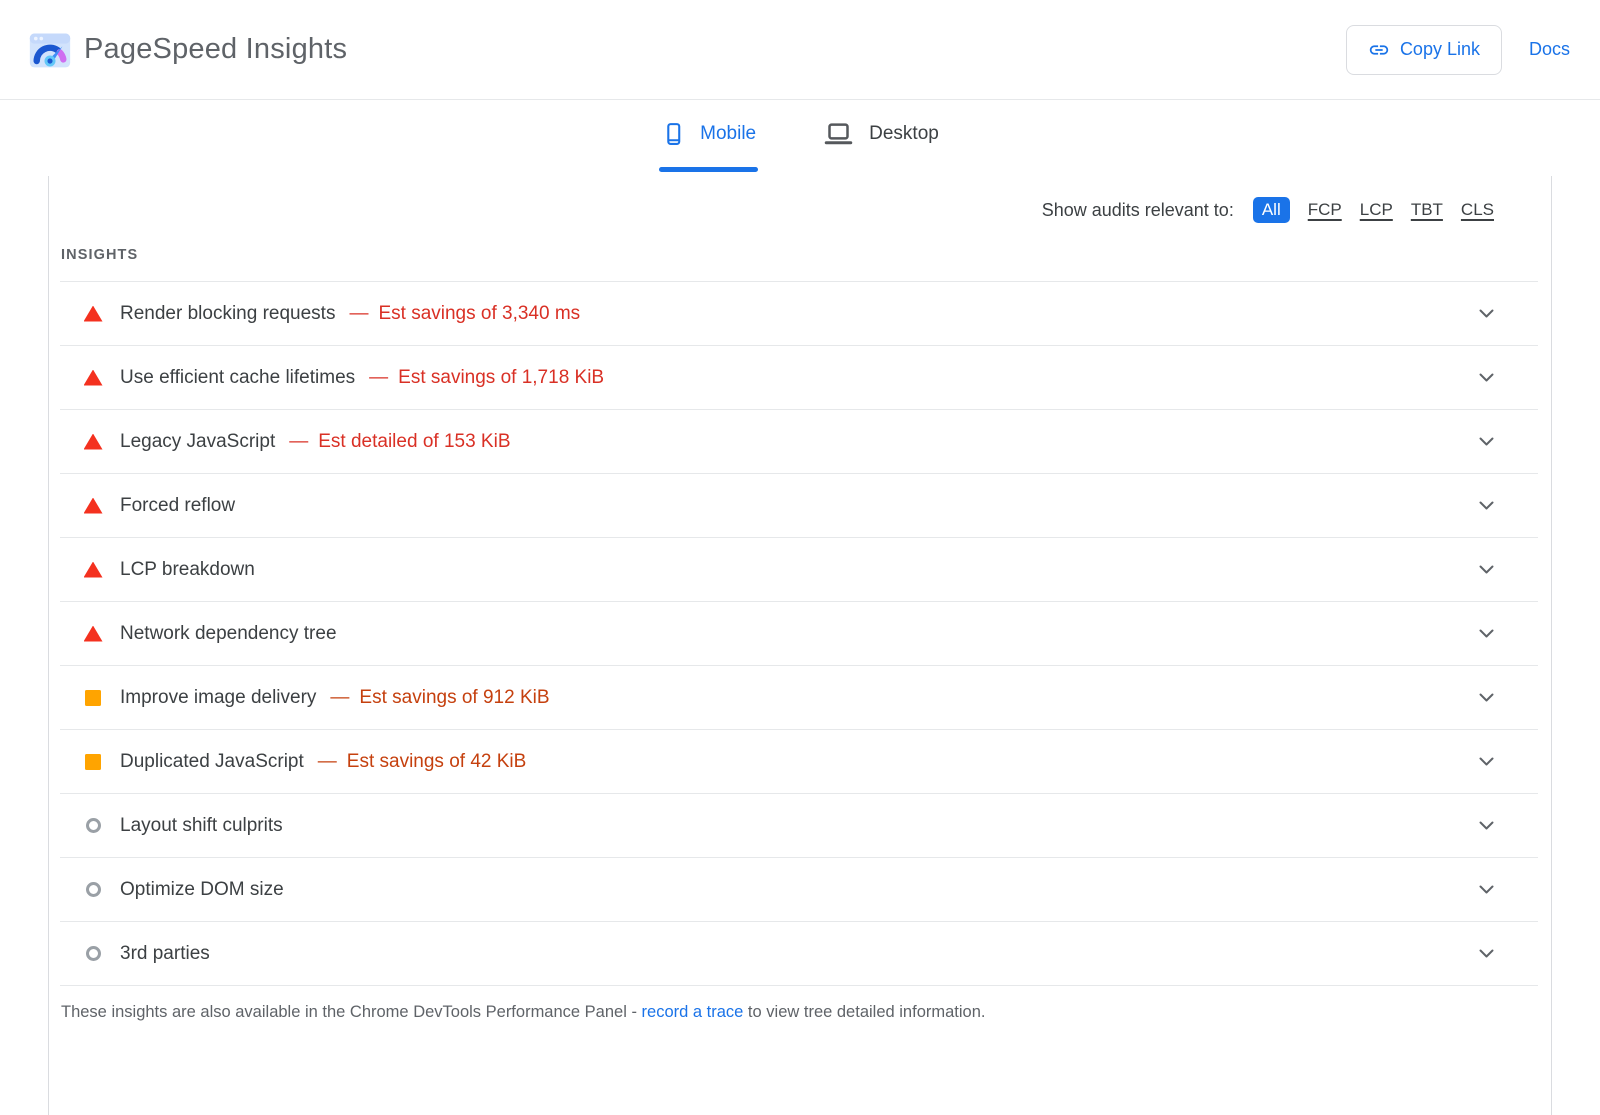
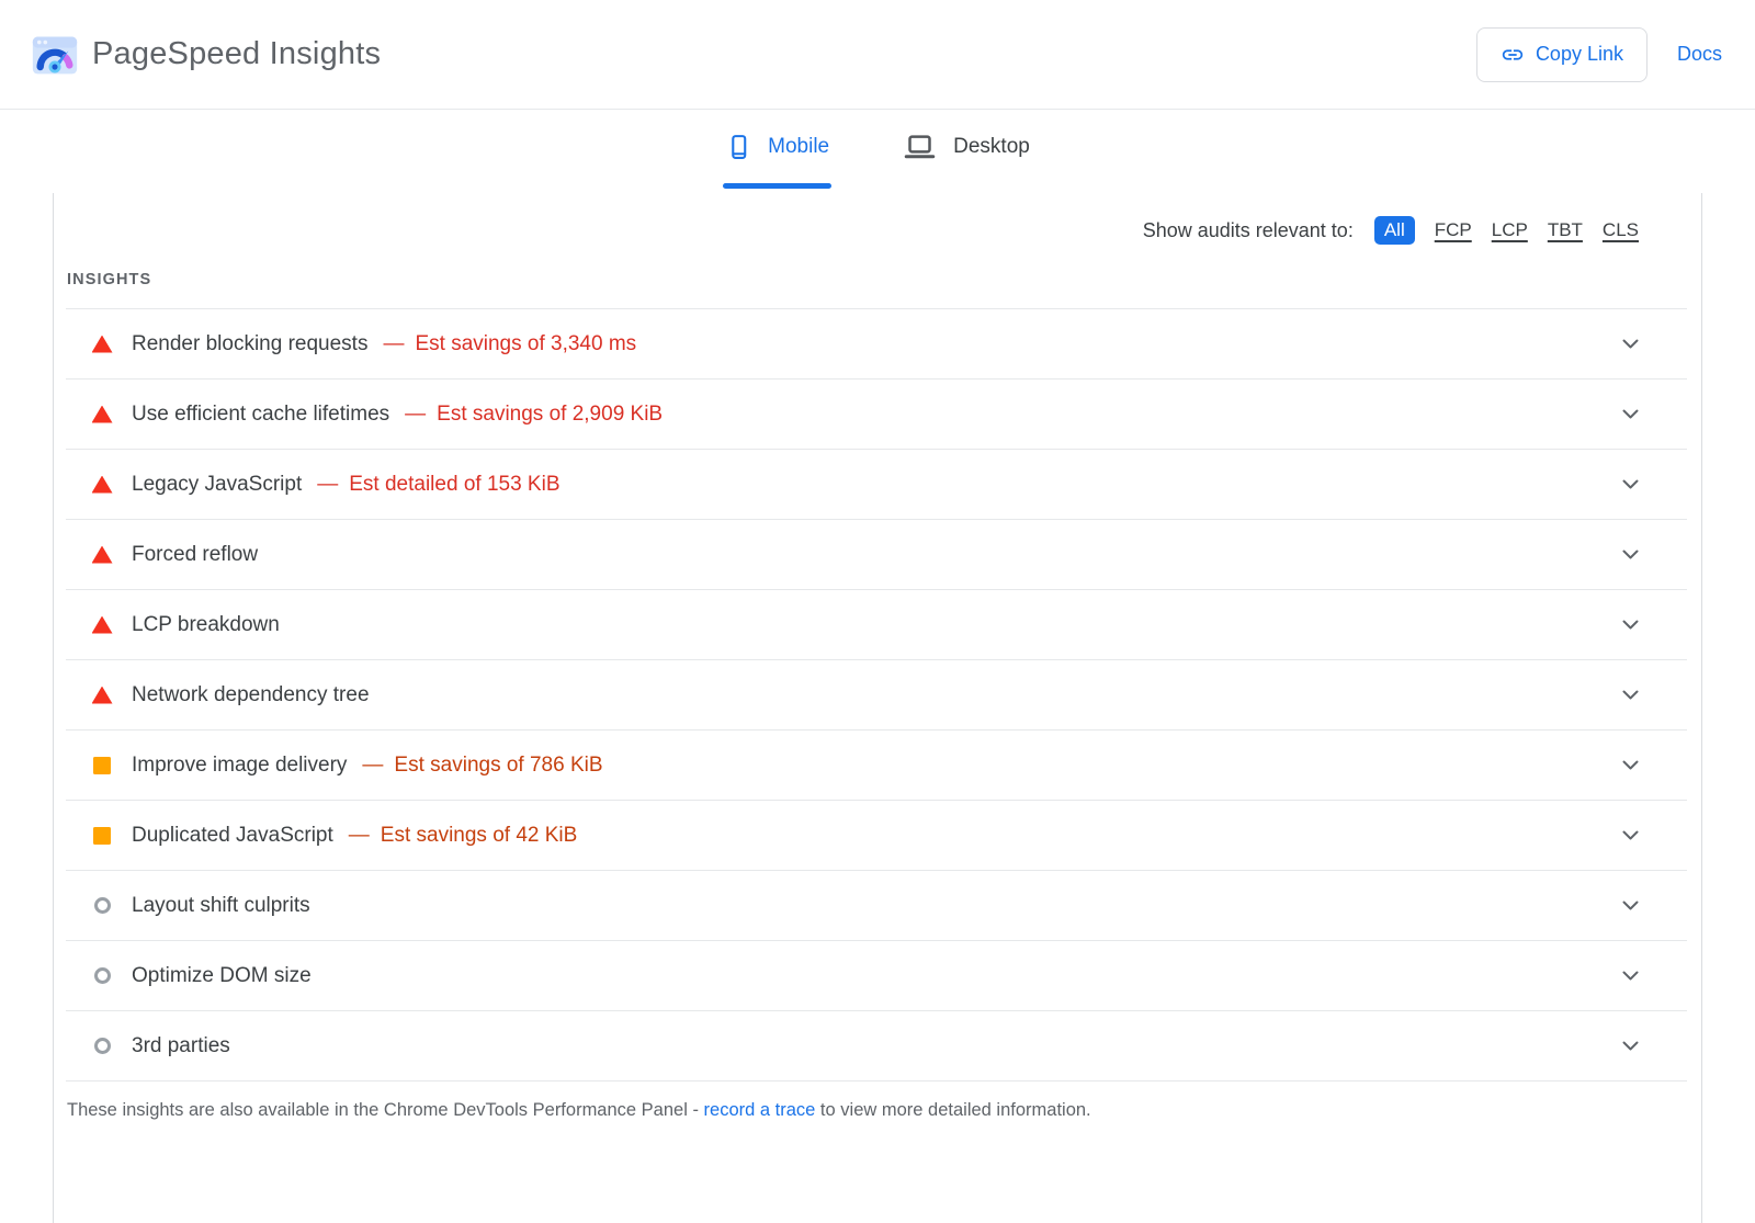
  PageSpeed Insights
  Copy Link
  Docs
  Mobile
  Desktop
  Show audits relevant to:
  All
  FCP
  LCP
  TBT
  CLS
  INSIGHTS
  Render blocking requests
  —
  Est savings of 3,340 ms
  Use efficient cache lifetimes
  —
- Est savings of 1,718 KiB
+ Est savings of 2,909 KiB
  Legacy JavaScript
  —
  Est detailed of 153 KiB
  Forced reflow
  LCP breakdown
  Network dependency tree
  Improve image delivery
  —
- Est savings of 912 KiB
+ Est savings of 786 KiB
  Duplicated JavaScript
  —
  Est savings of 42 KiB
  Layout shift culprits
  Optimize DOM size
  3rd parties
- These insights are also available in the Chrome DevTools Performance Panel - record a trace to view tree detailed information.
+ These insights are also available in the Chrome DevTools Performance Panel - record a trace to view more detailed information.
